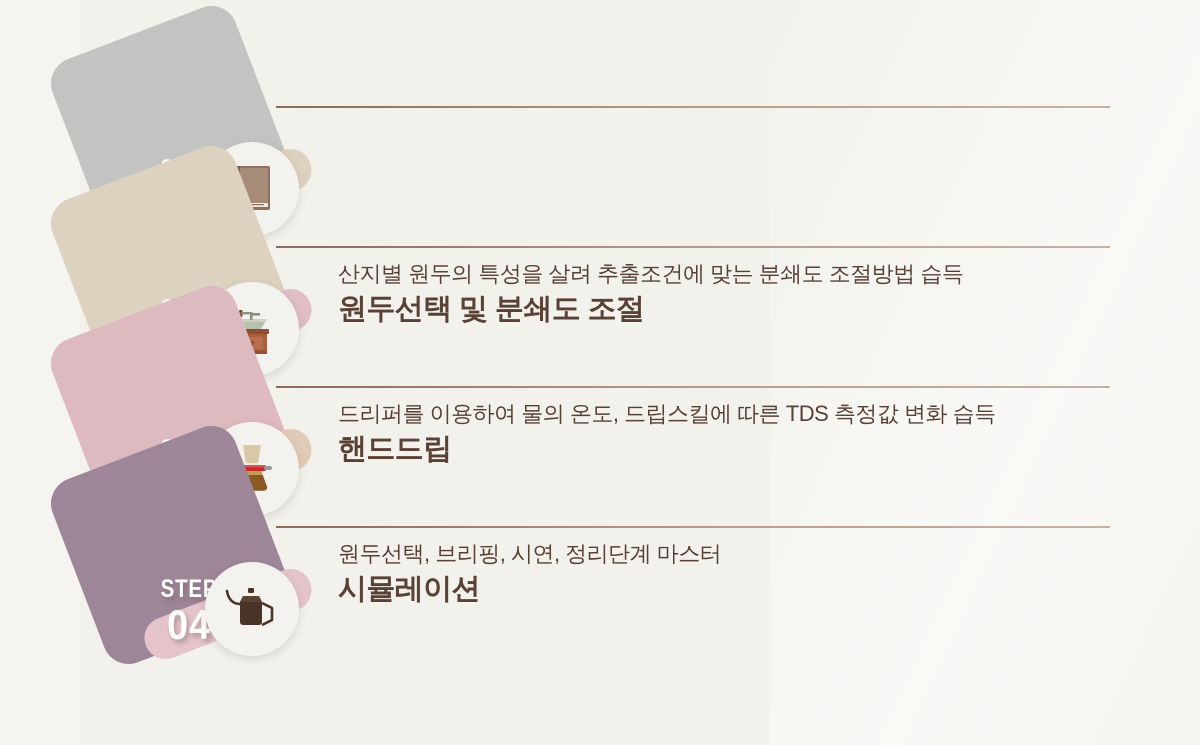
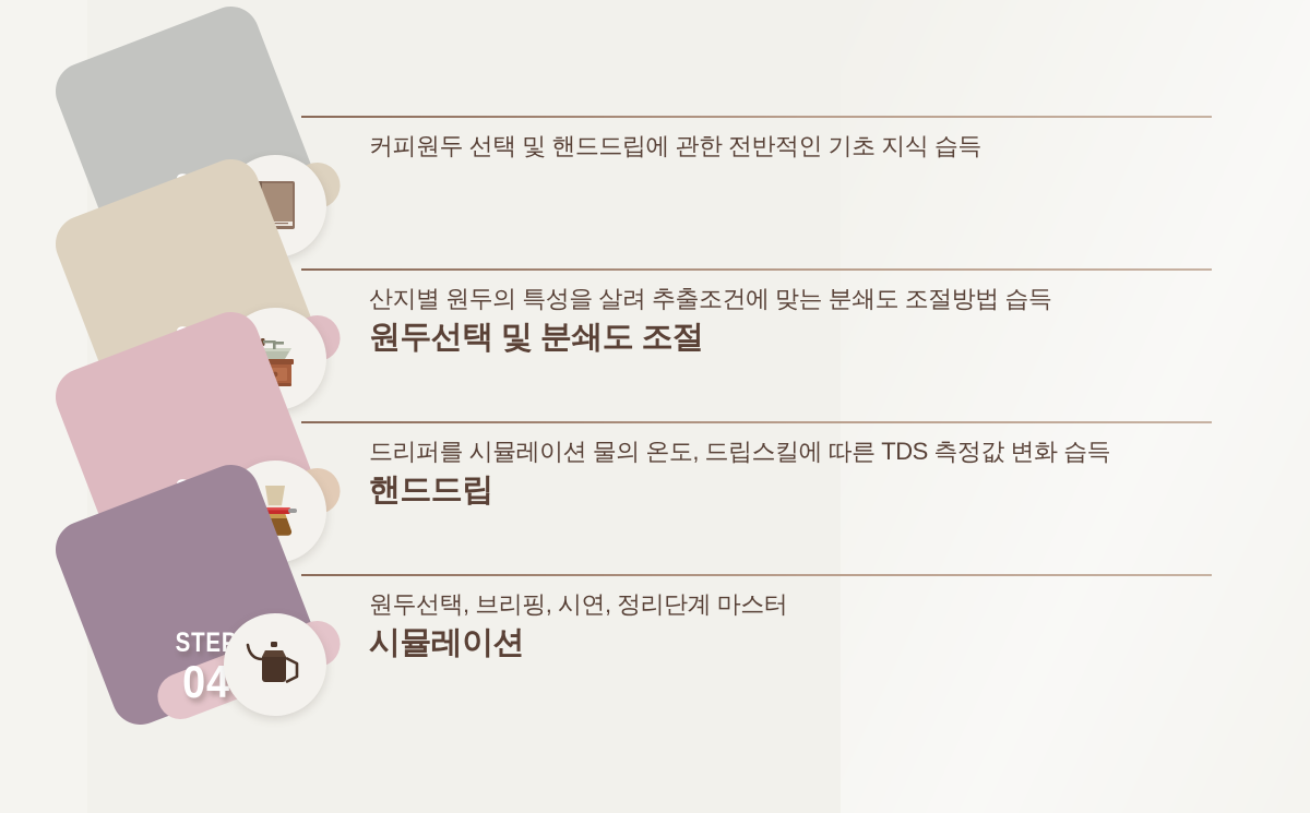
+ 커피원두 선택 및 핸드드립에 관한 전반적인 기초 지식 습득
  원두선택 및 분쇄도 조절
  산지별 원두의 특성을 살려 추출조건에 맞는 분쇄도 조절방법 습득
  핸드드립
- 드리퍼를 이용하여 물의 온도, 드립스킬에 따른 TDS 측정값 변화 습득
+ 드리퍼를 시뮬레이션 물의 온도, 드립스킬에 따른 TDS 측정값 변화 습득
  STE
  04
  시뮬레이션
  원두선택, 브리핑, 시연, 정리단계 마스터
